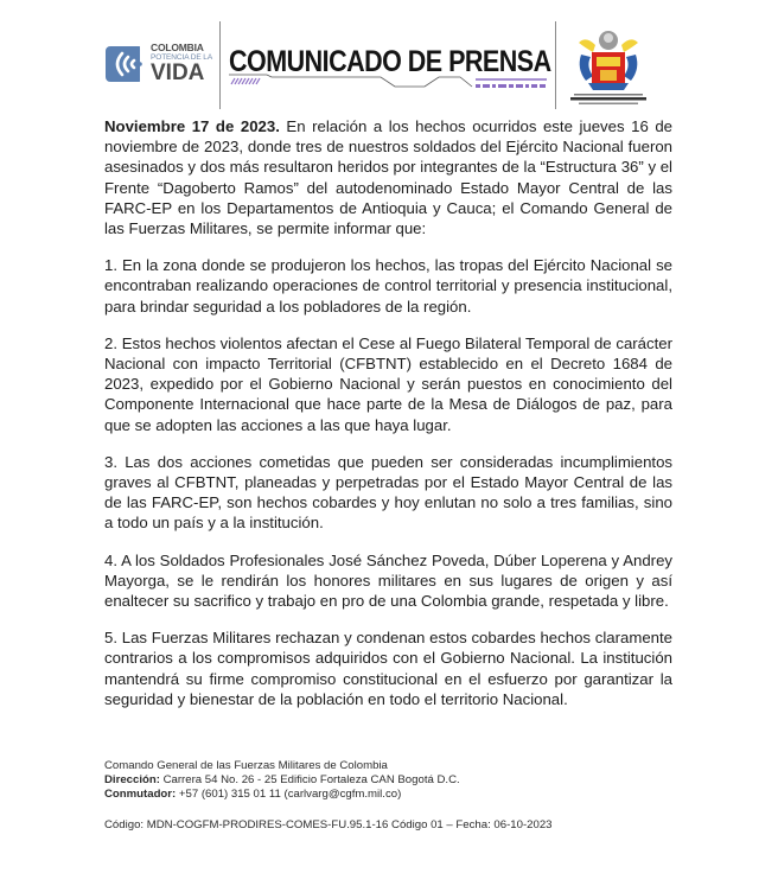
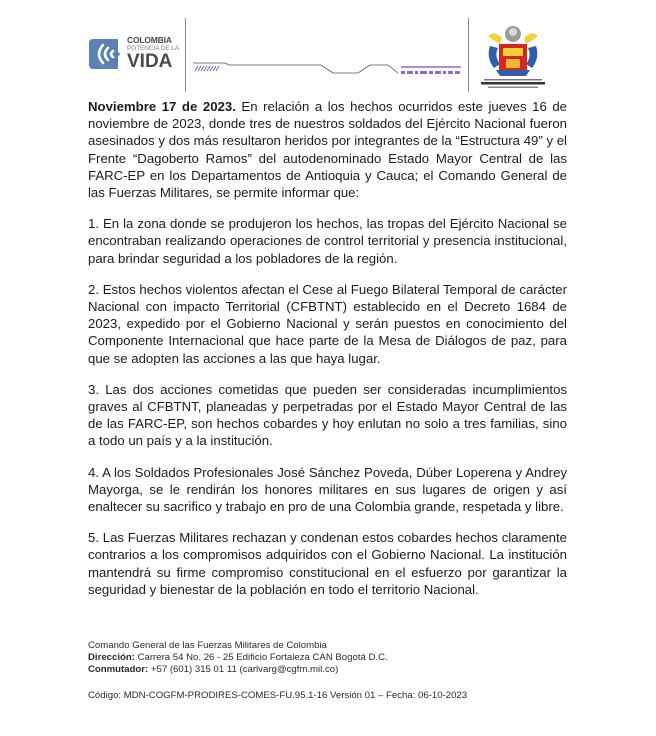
  COLOMBIA
  VIDA
- COMUNICADO DE PRENSA
- Noviembre 17 de 2023. En relación a los hechos ocurridos este jueves 16 de noviembre de 2023, donde tres de nuestros soldados del Ejército Nacional fueron asesinados y dos más resultaron heridos por integrantes de la “Estructura 36” y el Frente “Dagoberto Ramos” del autodenominado Estado Mayor Central de las FARC-EP en los Departamentos de Antioquia y Cauca; el Comando General de las Fuerzas Militares, se permite informar que:
+ Noviembre 17 de 2023. En relación a los hechos ocurridos este jueves 16 de noviembre de 2023, donde tres de nuestros soldados del Ejército Nacional fueron asesinados y dos más resultaron heridos por integrantes de la “Estructura 49” y el Frente “Dagoberto Ramos” del autodenominado Estado Mayor Central de las FARC-EP en los Departamentos de Antioquia y Cauca; el Comando General de las Fuerzas Militares, se permite informar que:
  1. En la zona donde se produjeron los hechos, las tropas del Ejército Nacional se encontraban realizando operaciones de control territorial y presencia institucional, para brindar seguridad a los pobladores de la región.
  2. Estos hechos violentos afectan el Cese al Fuego Bilateral Temporal de carácter Nacional con impacto Territorial (CFBTNT) establecido en el Decreto 1684 de 2023, expedido por el Gobierno Nacional y serán puestos en conocimiento del Componente Internacional que hace parte de la Mesa de Diálogos de paz, para que se adopten las acciones a las que haya lugar.
  3. Las dos acciones cometidas que pueden ser consideradas incumplimientos graves al CFBTNT, planeadas y perpetradas por el Estado Mayor Central de las de las FARC-EP, son hechos cobardes y hoy enlutan no solo a tres familias, sino a todo un país y a la institución.
  4. A los Soldados Profesionales José Sánchez Poveda, Dúber Loperena y Andrey Mayorga, se le rendirán los honores militares en sus lugares de origen y así enaltecer su sacrifico y trabajo en pro de una Colombia grande, respetada y libre.
  5. Las Fuerzas Militares rechazan y condenan estos cobardes hechos claramente contrarios a los compromisos adquiridos con el Gobierno Nacional. La institución mantendrá su firme compromiso constitucional en el esfuerzo por garantizar la seguridad y bienestar de la población en todo el territorio Nacional.
  Comando General de las Fuerzas Militares de Colombia
  Dirección: Carrera 54 No. 26 - 25 Edificio Fortaleza CAN Bogotá D.C.
  Conmutador: +57 (601) 315 01 11 (carlvarg@cgfm.mil.co)
- Código: MDN-COGFM-PRODIRES-COMES-FU.95.1-16 Código 01 – Fecha: 06-10-2023
+ Código: MDN-COGFM-PRODIRES-COMES-FU.95.1-16 Versión 01 – Fecha: 06-10-2023
